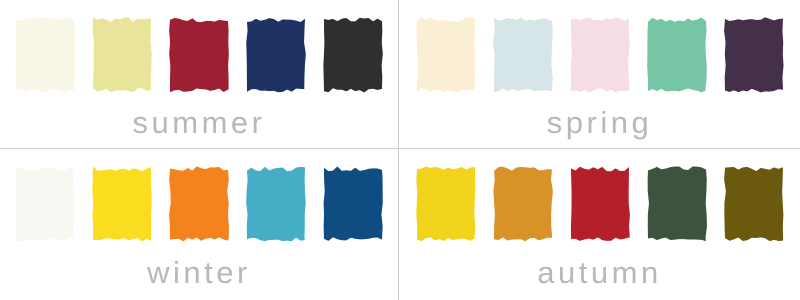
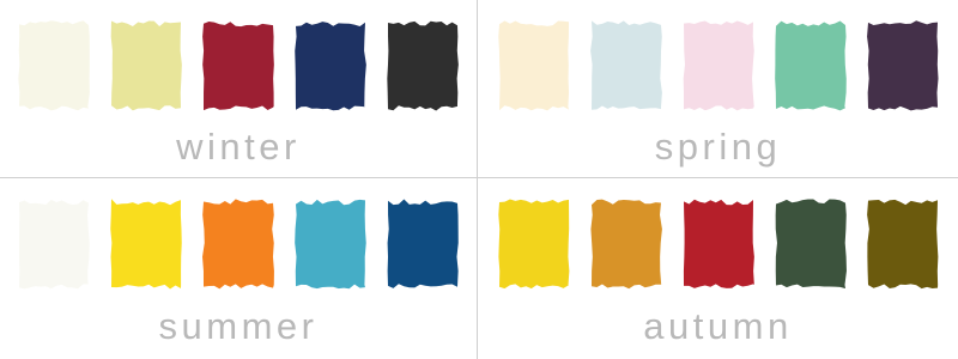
- summer
+ winter
  spring
- winter
+ summer
  autumn
